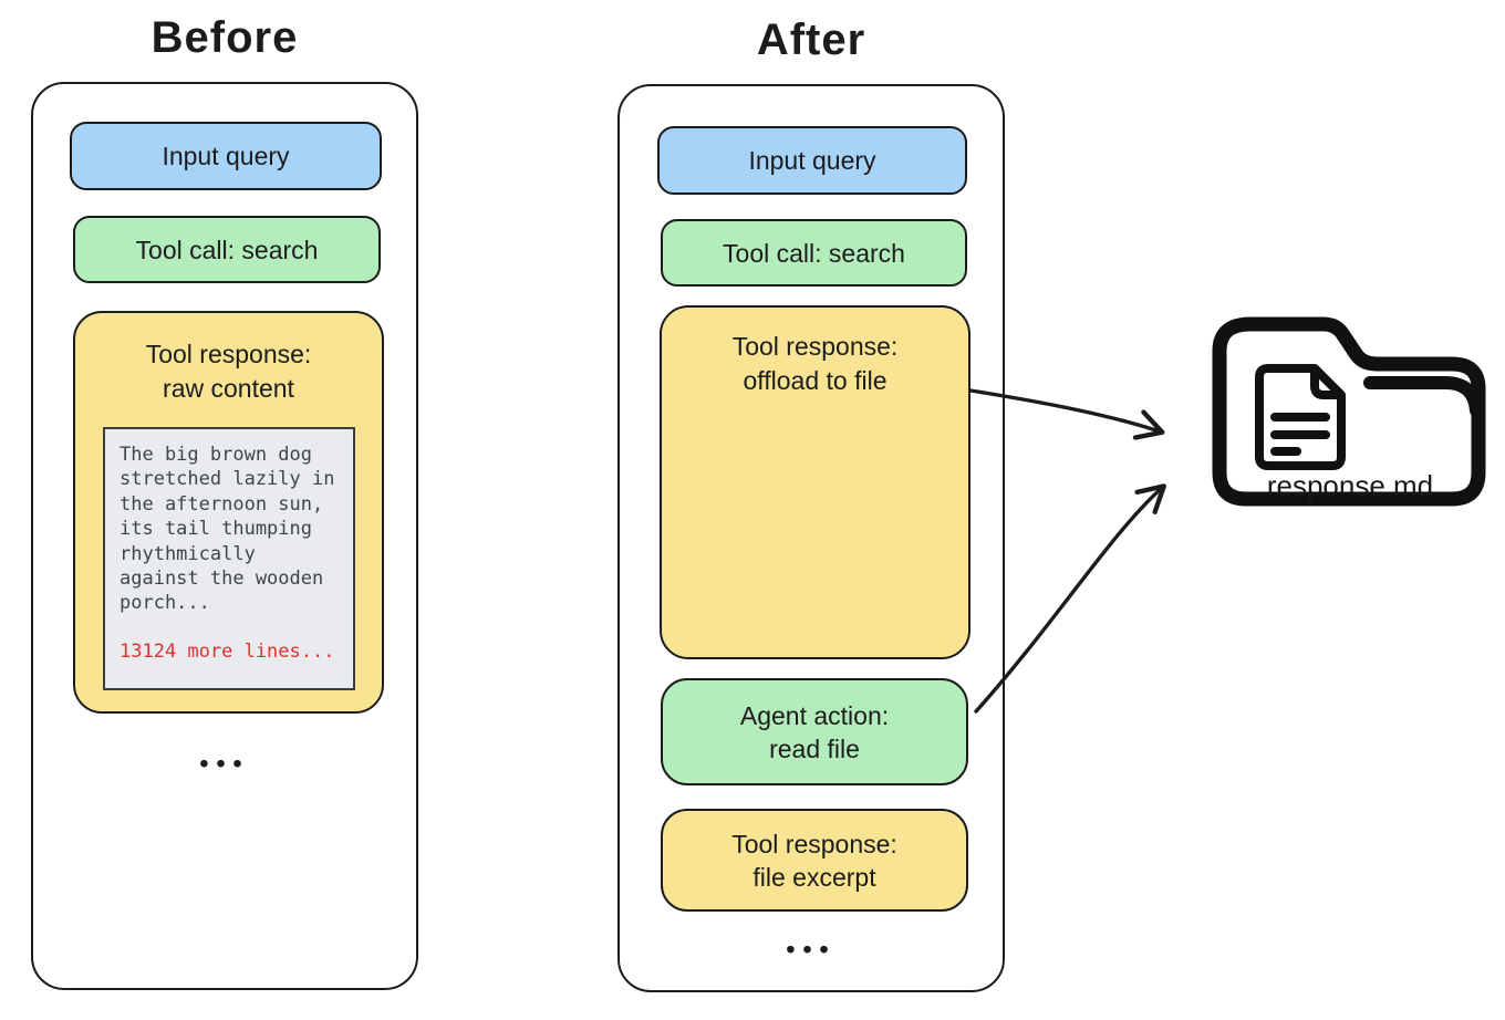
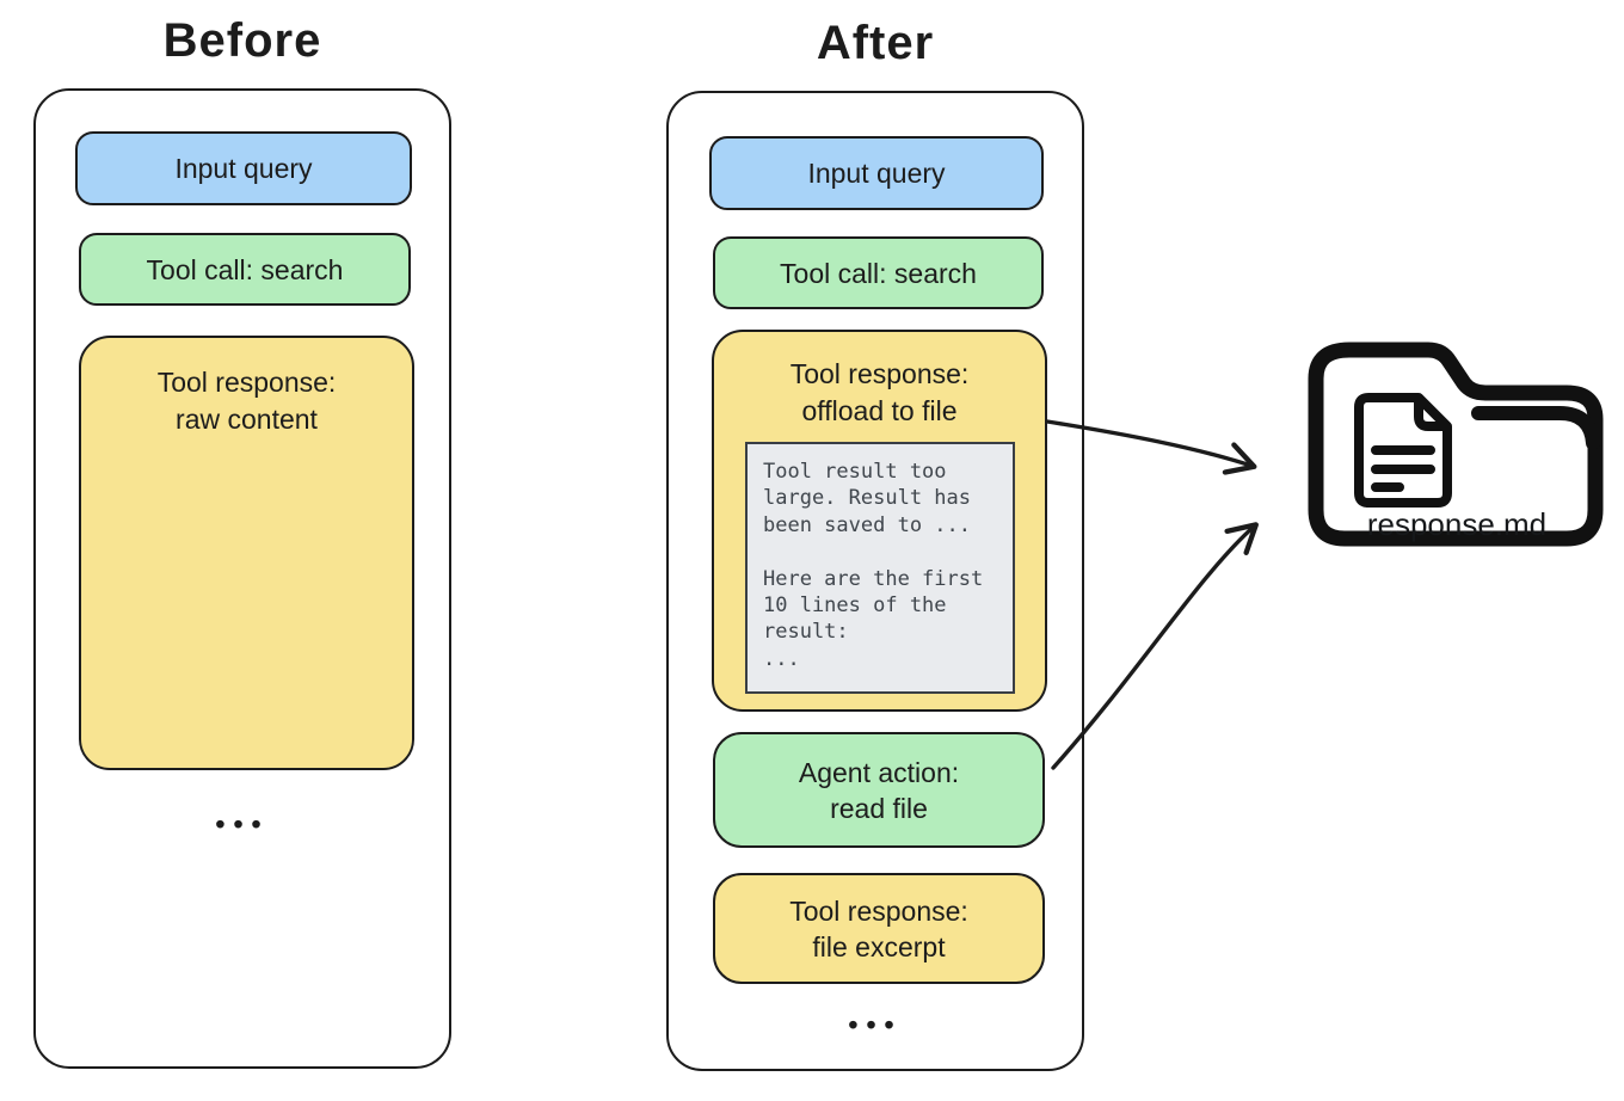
  Before
  After
  Input query
  Tool call: search
  Tool response:
  raw content
- The big brown dog
- stretched lazily in
- the afternoon sun,
- its tail thumping
- rhythmically
- against the wooden
- porch...
- 13124 more lines...
  •••
  Input query
  Tool call: search
  Tool response:
  offload to file
+ Tool result too
+ large. Result has
+ been saved to ...
+ Here are the first
+ 10 lines of the
+ result:
+ ...
  Agent action:
  read file
  Tool response:
  file excerpt
  •••
  response.md
